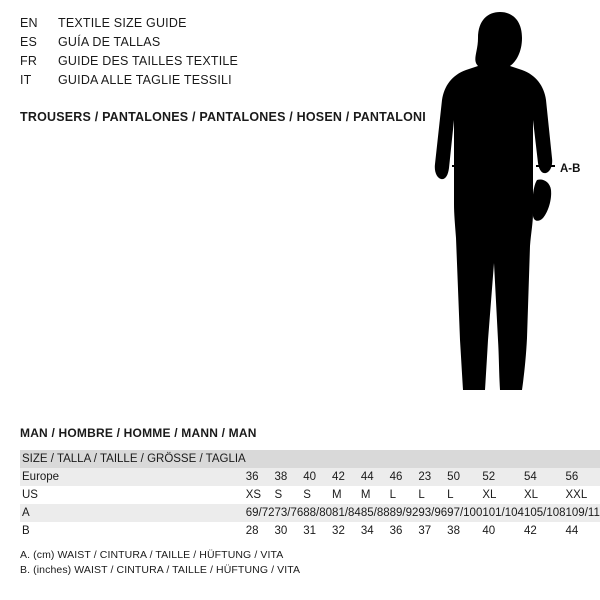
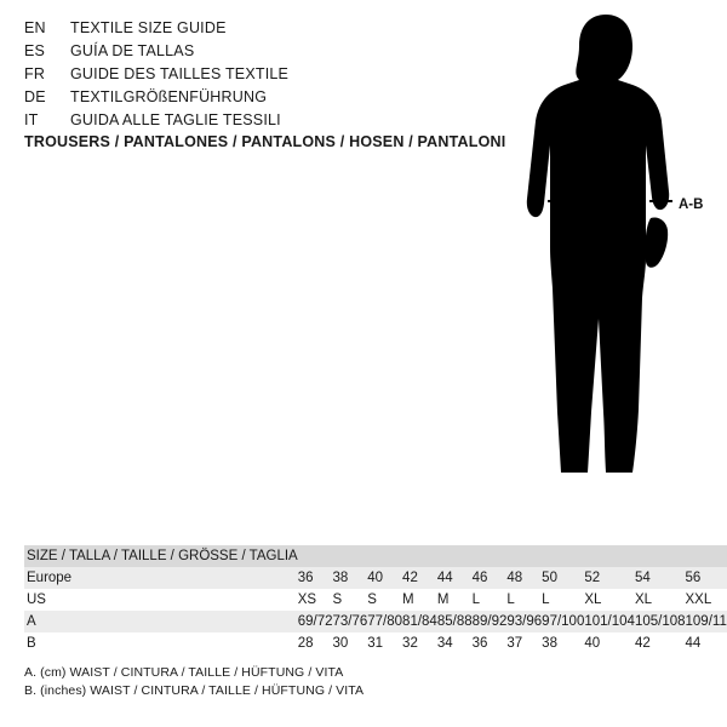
  EN
  TEXTILE SIZE GUIDE
  ES
  GUÍA DE TALLAS
  FR
  GUIDE DES TAILLES TEXTILE
+ DE
+ TEXTILGRÖßENFÜHRUNG
  IT
  GUIDA ALLE TAGLIE TESSILI
- TROUSERS / PANTALONES / PANTALONES / HOSEN / PANTALONI
+ TROUSERS / PANTALONES / PANTALONS / HOSEN / PANTALONI
  A-B
- MAN / HOMBRE / HOMME / MANN / MAN
  SIZE / TALLA / TAILLE / GRÖSSE / TAGLIA
- Europe	36	38	40	42	44	46	23	50	52	54	56
+ Europe	36	38	40	42	44	46	48	50	52	54	56
  US	XS	S	S	M	M	L	L	L	XL	XL	XXL
- A	69/72	73/76	88/80	81/84	85/88	89/92	93/96	97/100	101/104	105/108	109/11
+ A	69/72	73/76	77/80	81/84	85/88	89/92	93/96	97/100	101/104	105/108	109/11
  B	28	30	31	32	34	36	37	38	40	42	44
  A. (cm) WAIST / CINTURA / TAILLE / HÜFTUNG / VITA
  B. (inches) WAIST / CINTURA / TAILLE / HÜFTUNG / VITA
